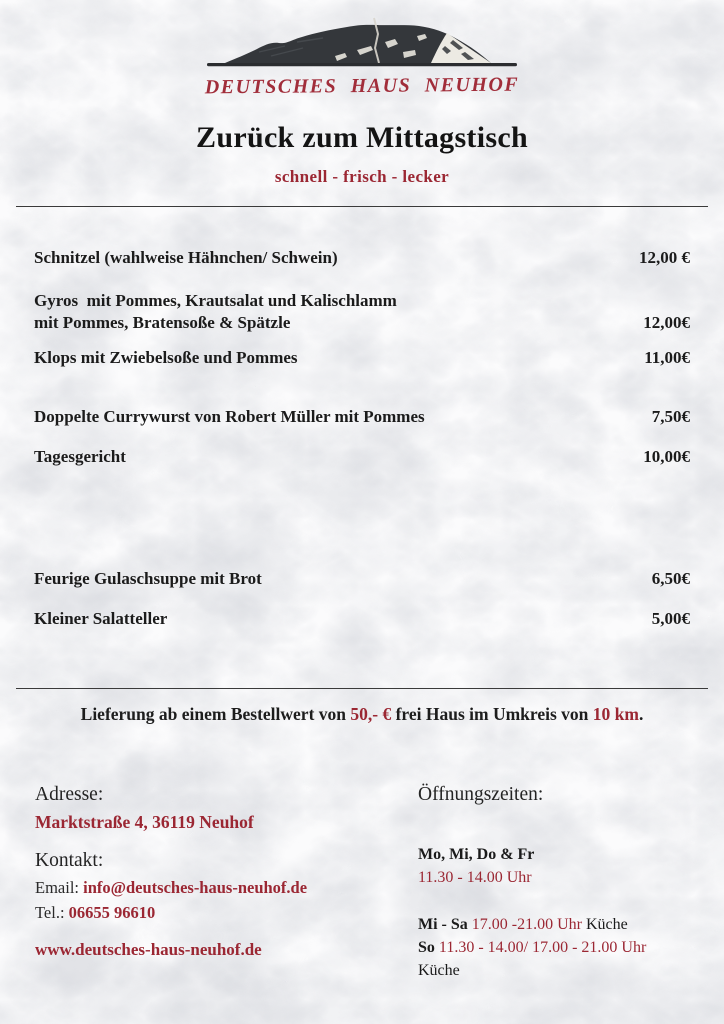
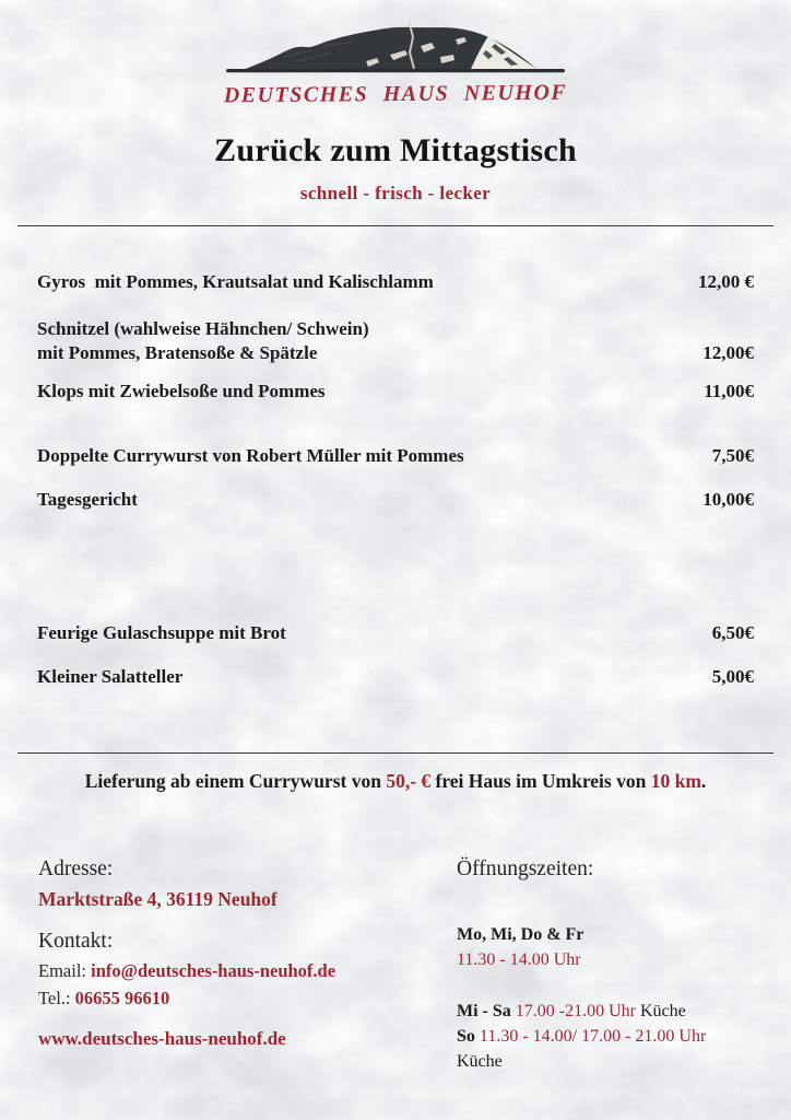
  DEUTSCHES HAUS NEUHOF
  Zurück zum Mittagstisch
  schnell - frisch - lecker
- Schnitzel (wahlweise Hähnchen/ Schwein)
+ Gyros mit Pommes, Krautsalat und Kalischlamm
  12,00 €
- Gyros mit Pommes, Krautsalat und Kalischlamm
+ Schnitzel (wahlweise Hähnchen/ Schwein)
  mit Pommes, Bratensoße & Spätzle
  12,00€
  Klops mit Zwiebelsoße und Pommes
  11,00€
  Doppelte Currywurst von Robert Müller mit Pommes
  7,50€
  Tagesgericht
  10,00€
  Feurige Gulaschsuppe mit Brot
  6,50€
  Kleiner Salatteller
  5,00€
- Lieferung ab einem Bestellwert von 50,- € frei Haus im Umkreis von 10 km.
+ Lieferung ab einem Currywurst von 50,- € frei Haus im Umkreis von 10 km.
  Adresse:
  Marktstraße 4, 36119 Neuhof
  Kontakt:
  Email: info@deutsches-haus-neuhof.de
  Tel.: 06655 96610
  www.deutsches-haus-neuhof.de
  Öffnungszeiten:
  Mo, Mi, Do & Fr
  11.30 - 14.00 Uhr
  Mi - Sa 17.00 -21.00 Uhr Küche
  So 11.30 - 14.00/ 17.00 - 21.00 Uhr Küche
